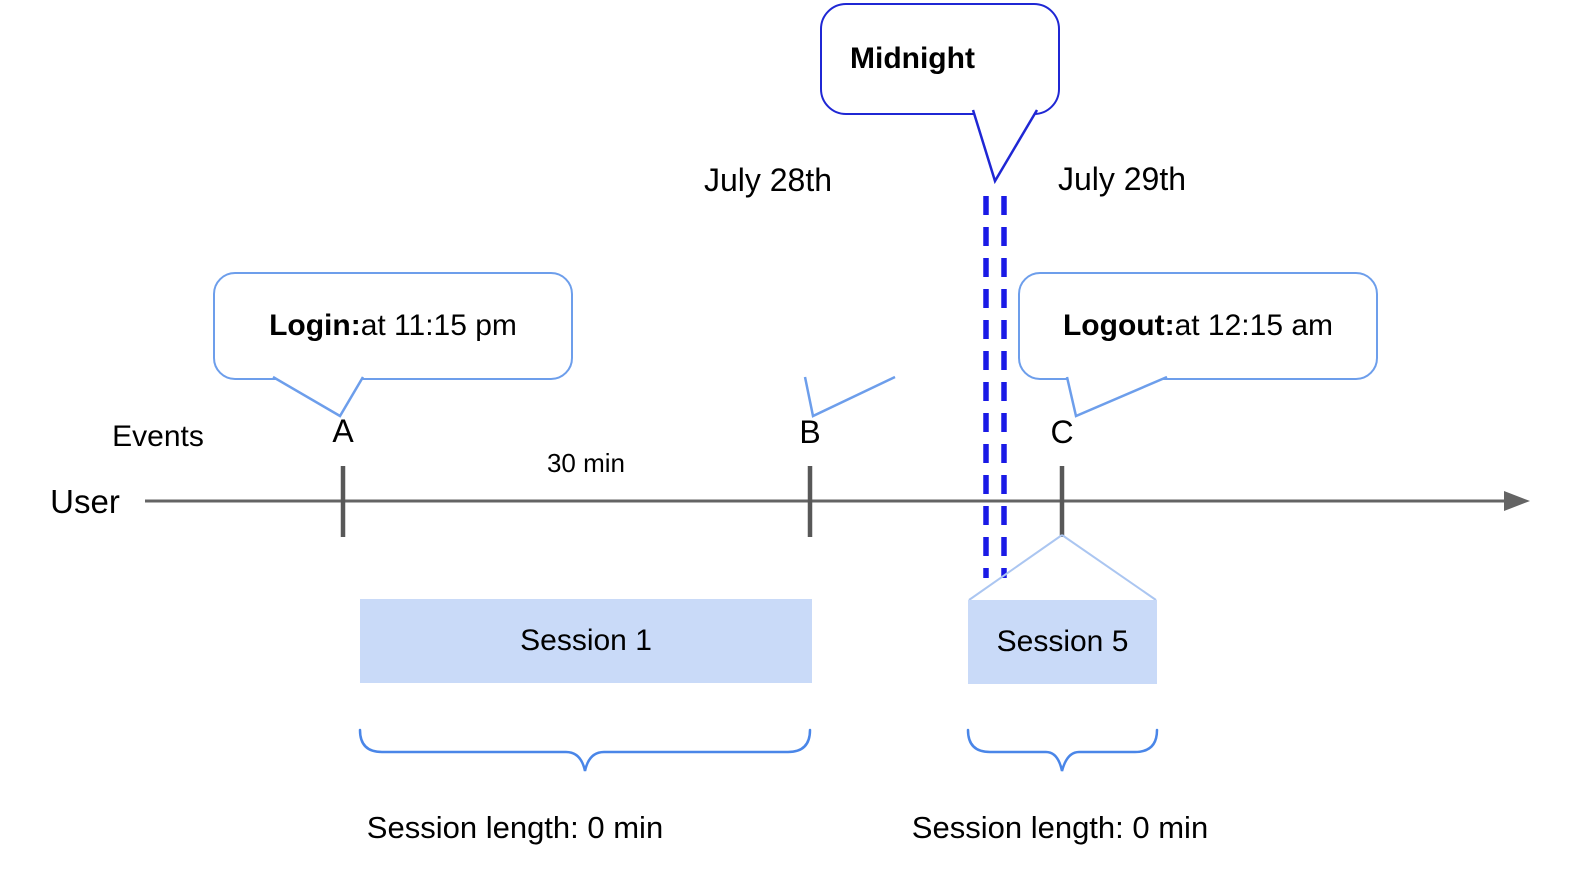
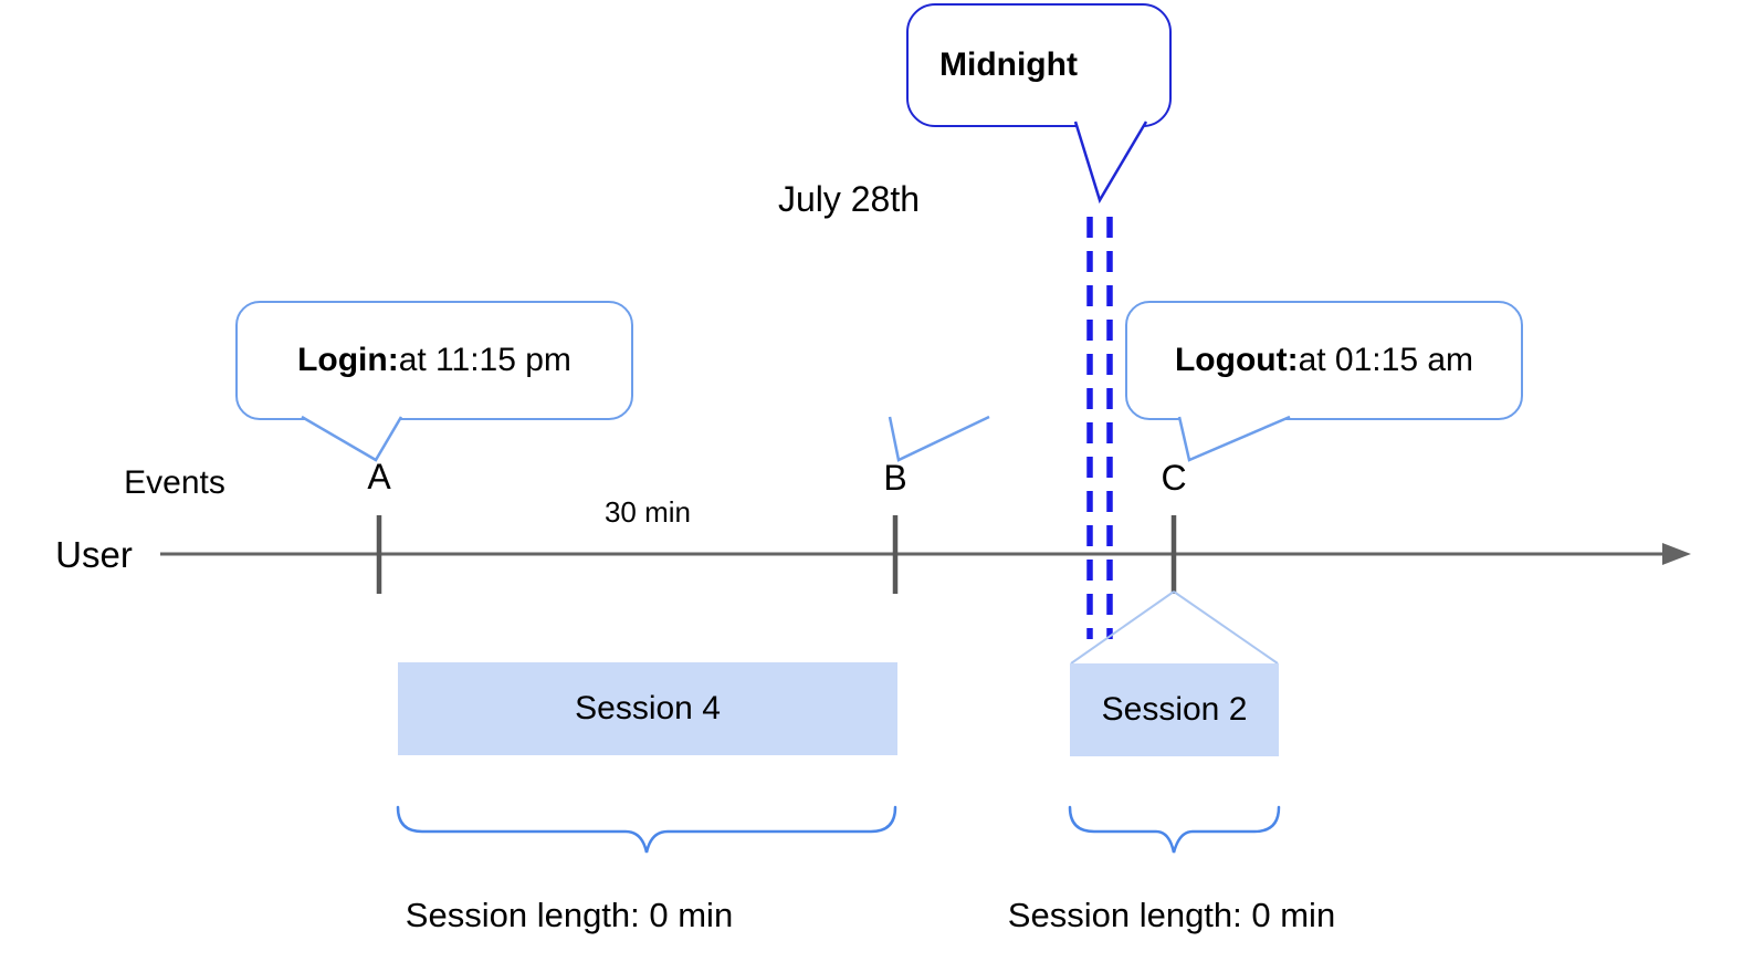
- Session 1
+ Session 4
- Session 5
+ Session 2
  Midnight
  Login:
  at 11:15 pm
  Logout:
- at 12:15 am
+ at 01:15 am
  July 28th
- July 29th
  Events
  A
  B
  C
  30 min
  User
  Session length: 0 min
  Session length: 0 min
